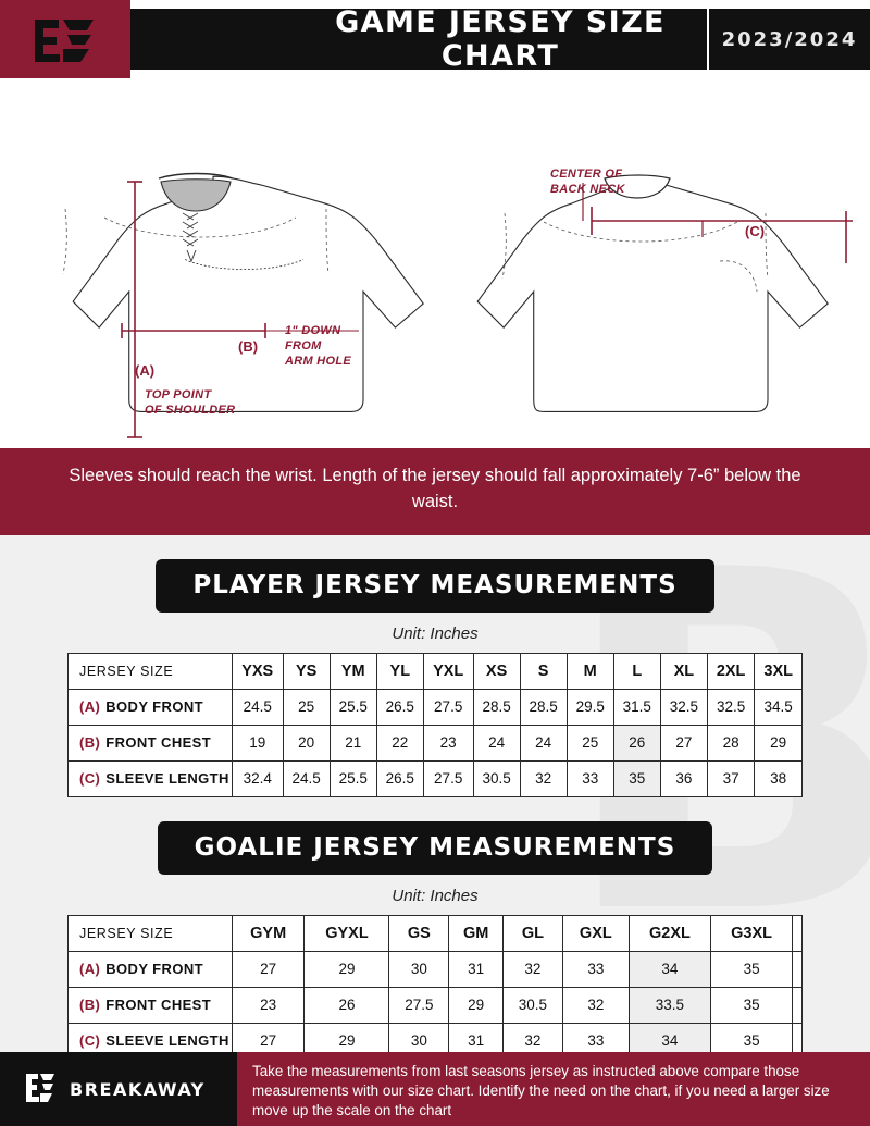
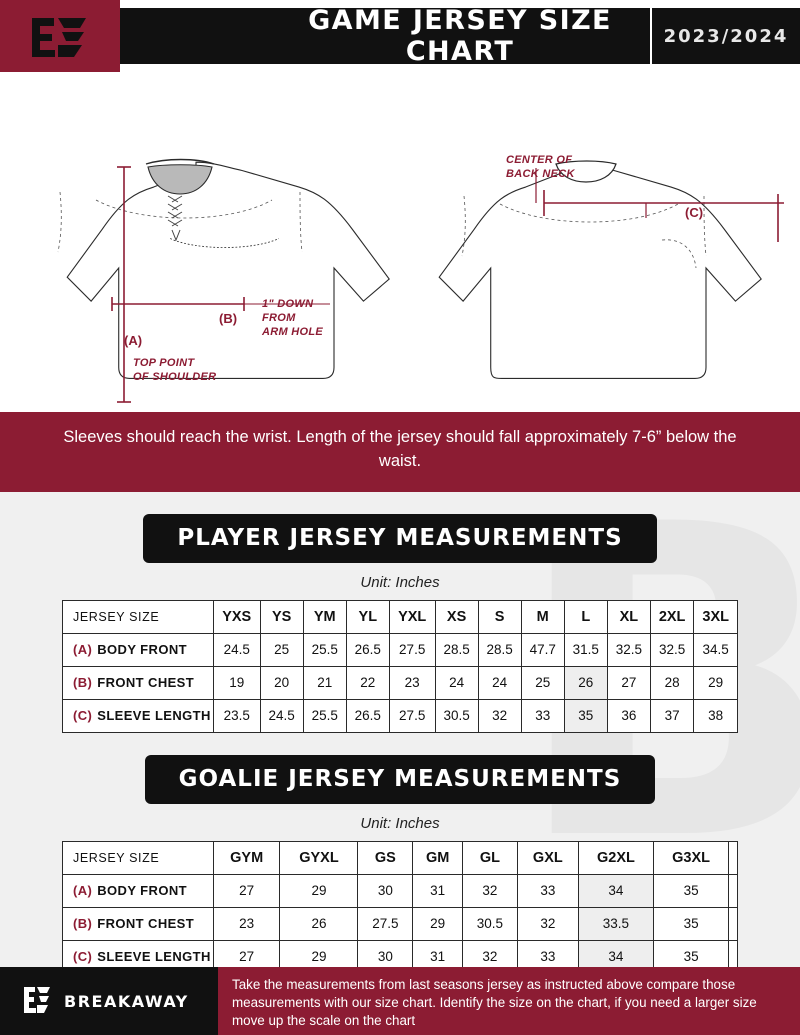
  GAME JERSEY SIZE CHART
  2023/2024
  CENTER OF
  BACK NECK
  (C)
  1" DOWN
  FROM
  ARM HOLE
  (B)
  (A)
  TOP POINT
  OF SHOULDER
  Sleeves should reach the wrist. Length of the jersey should fall approximately 7-6” below the waist.
  PLAYER JERSEY MEASUREMENTS
  Unit: Inches
  JERSEY SIZE	YXS	YS	YM	YL	YXL	XS	S	M	L	XL	2XL	3XL
- (A) BODY FRONT	24.5	25	25.5	26.5	27.5	28.5	28.5	29.5	31.5	32.5	32.5	34.5
+ (A) BODY FRONT	24.5	25	25.5	26.5	27.5	28.5	28.5	47.7	31.5	32.5	32.5	34.5
  (B) FRONT CHEST	19	20	21	22	23	24	24	25	26	27	28	29
- (C) SLEEVE LENGTH	32.4	24.5	25.5	26.5	27.5	30.5	32	33	35	36	37	38
+ (C) SLEEVE LENGTH	23.5	24.5	25.5	26.5	27.5	30.5	32	33	35	36	37	38
  GOALIE JERSEY MEASUREMENTS
  Unit: Inches
  JERSEY SIZE	GYM	GYXL	GS	GM	GL	GXL	G2XL	G3XL
  (A) BODY FRONT	27	29	30	31	32	33	34	35
  (B) FRONT CHEST	23	26	27.5	29	30.5	32	33.5	35
  (C) SLEEVE LENGTH	27	29	30	31	32	33	34	35
  BREAKAWAY
- Take the measurements from last seasons jersey as instructed above compare those measurements with our size chart. Identify the need on the chart, if you need a larger size move up the scale on the chart
+ Take the measurements from last seasons jersey as instructed above compare those measurements with our size chart. Identify the size on the chart, if you need a larger size move up the scale on the chart
